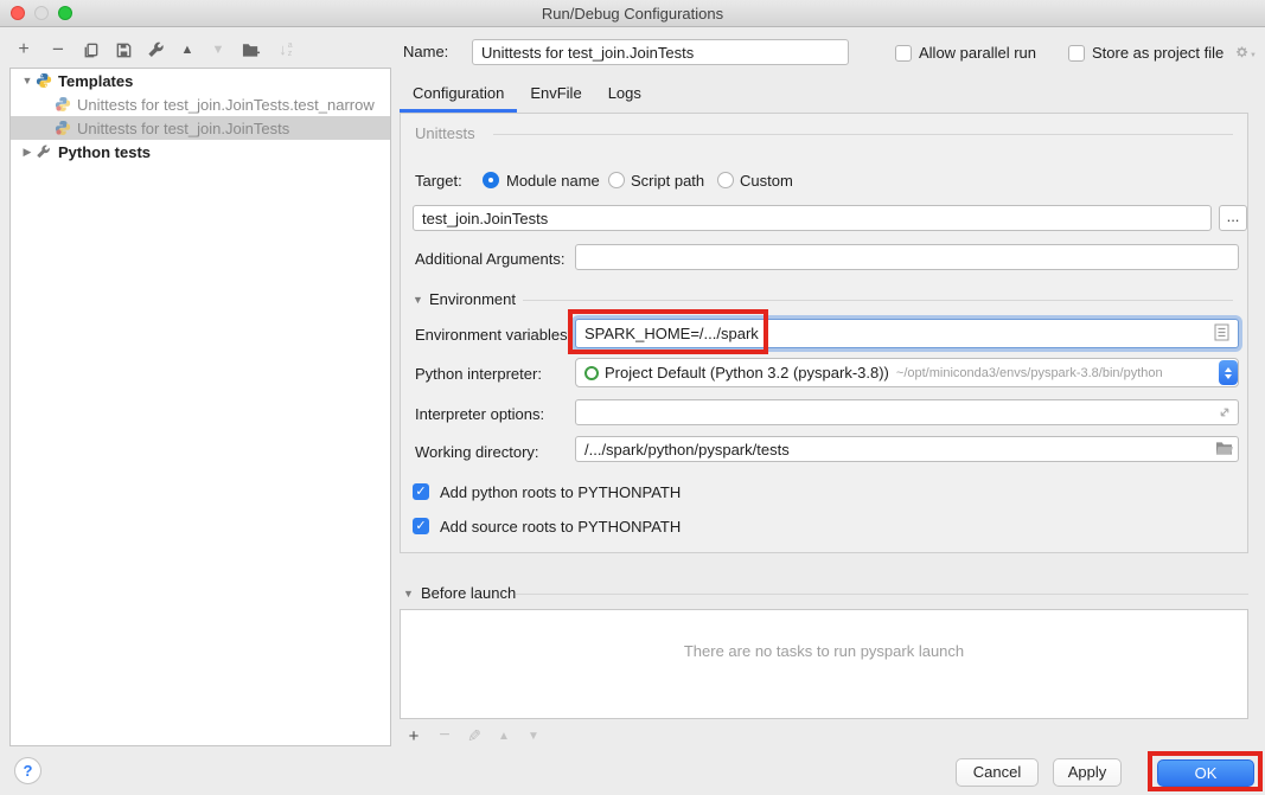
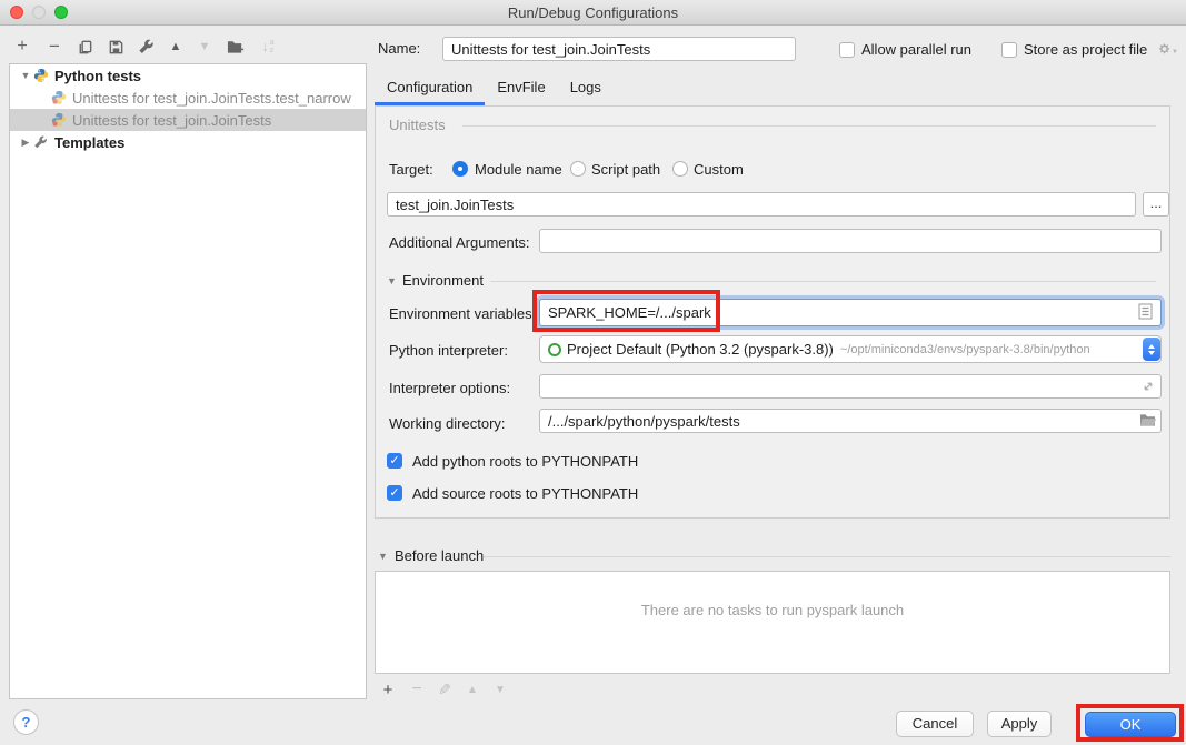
  Run/Debug Configurations
  +
  −
  ▲
  ▼
  ↓
  ▼
- Templates
+ Python tests
  Unittests for test_join.JoinTests.test_narrow
  Unittests for test_join.JoinTests
  ▶
- Python tests
+ Templates
  Name:
  Unittests for test_join.JoinTests
  Allow parallel run
  Store as project file
  Configuration
  EnvFile
  Logs
  Unittests
  Target:
  Module name
  Script path
  Custom
  test_join.JoinTests
  ...
  Additional Arguments:
  ▼
  Environment
  Environment variables:
  SPARK_HOME=/.../spark
  Python interpreter:
  Project Default (Python 3.2 (pyspark-3.8))
  ~/opt/miniconda3/envs/pyspark-3.8/bin/python
  Interpreter options:
  Working directory:
  /.../spark/python/pyspark/tests
  ✓
  Add python roots to PYTHONPATH
  ✓
  Add source roots to PYTHONPATH
  ▼
  Before launch
  There are no tasks to run pyspark launch
  +
  −
  ▲
  ▼
  ?
  Cancel
  Apply
  OK
